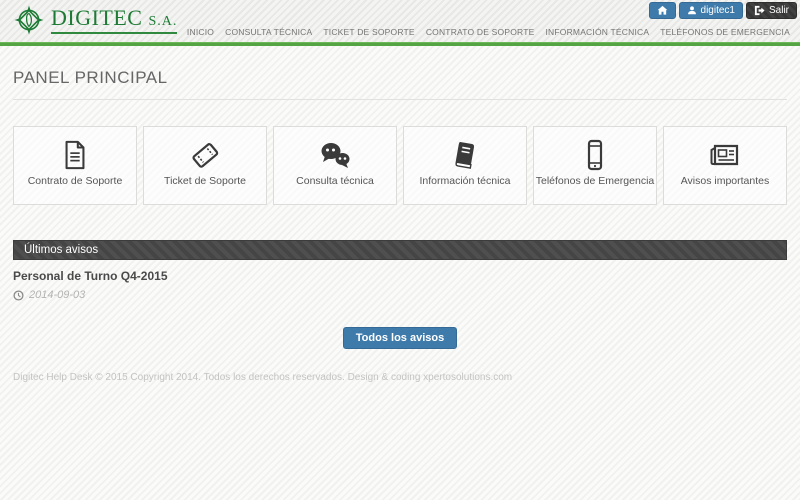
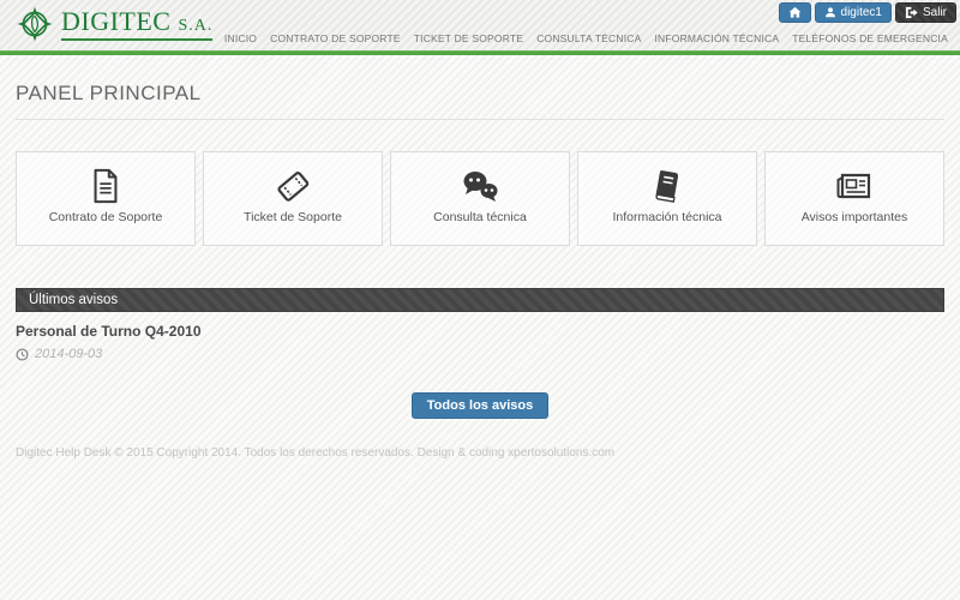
  DIGITEC S.A.
  digitec1
  Salir
  INICIO
- CONSULTA TÉCNICA
+ CONTRATO DE SOPORTE
  TICKET DE SOPORTE
- CONTRATO DE SOPORTE
+ CONSULTA TÉCNICA
  INFORMACIÓN TÉCNICA
  TELÉFONOS DE EMERGENCIA
  PANEL PRINCIPAL
  Contrato de Soporte
  Ticket de Soporte
  Consulta técnica
  Información técnica
- Teléfonos de Emergencia
  Avisos importantes
  Últimos avisos
- Personal de Turno Q4-2015
+ Personal de Turno Q4-2010
  2014-09-03
  Todos los avisos
  Digitec Help Desk © 2015 Copyright 2014. Todos los derechos reservados. Design & coding xpertosolutions.com
